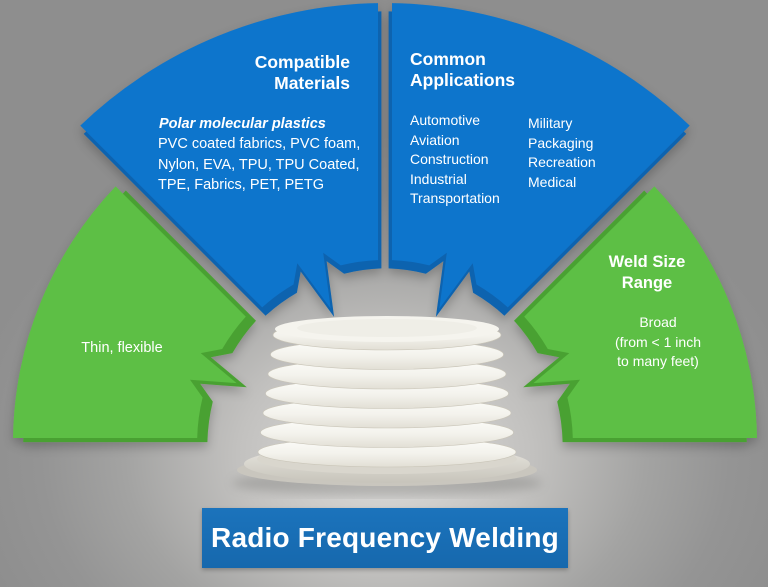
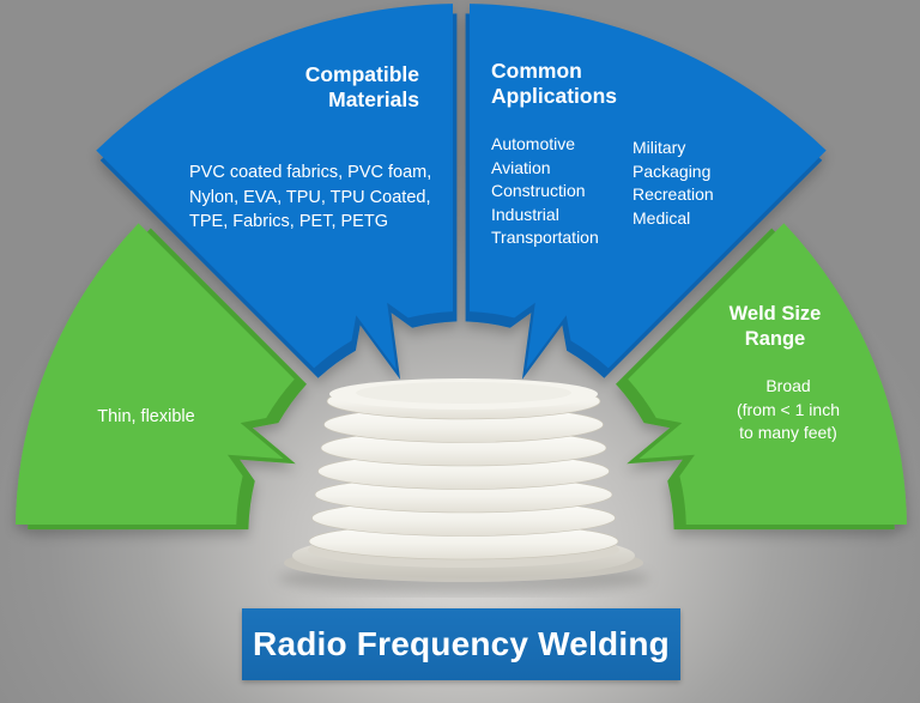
  Compatible
  Materials
- Polar molecular plastics
  PVC coated fabrics, PVC foam,
  Nylon, EVA, TPU, TPU Coated,
  TPE, Fabrics, PET, PETG
  Common
  Applications
  Automotive
  Aviation
  Construction
  Industrial
  Transportation
  Military
  Packaging
  Recreation
  Medical
  Thin, flexible
  Weld Size
  Range
  Broad
  (from < 1 inch
  to many feet)
  Radio Frequency Welding
